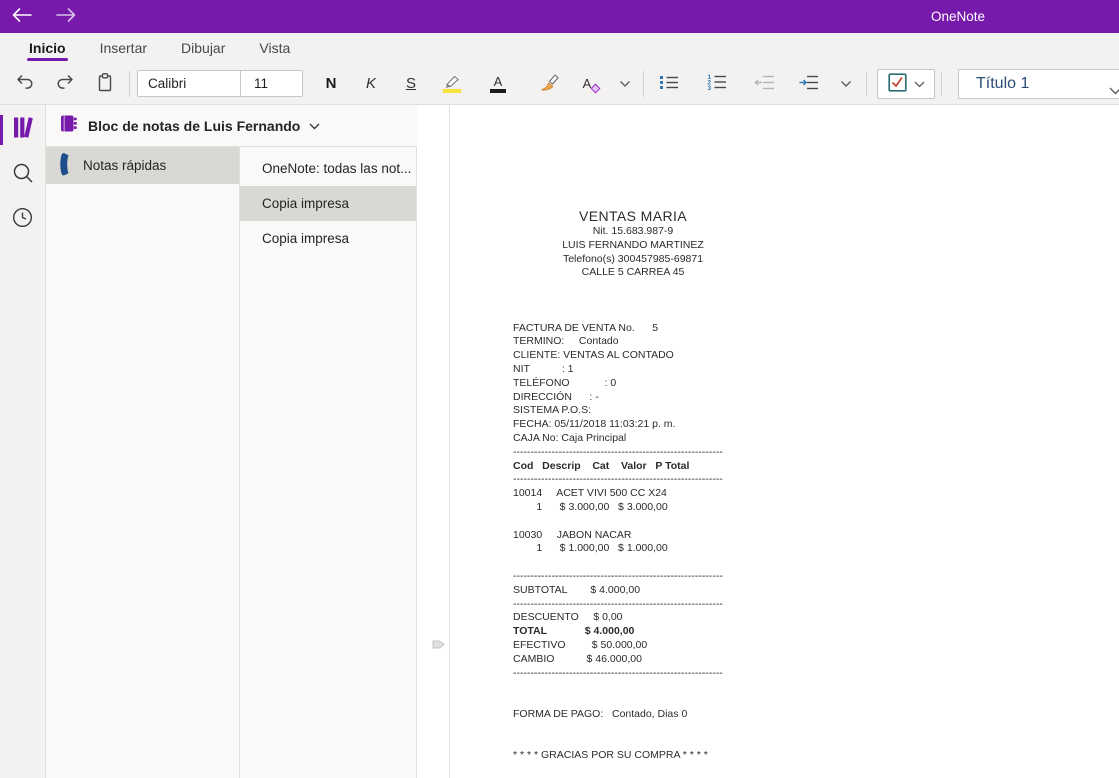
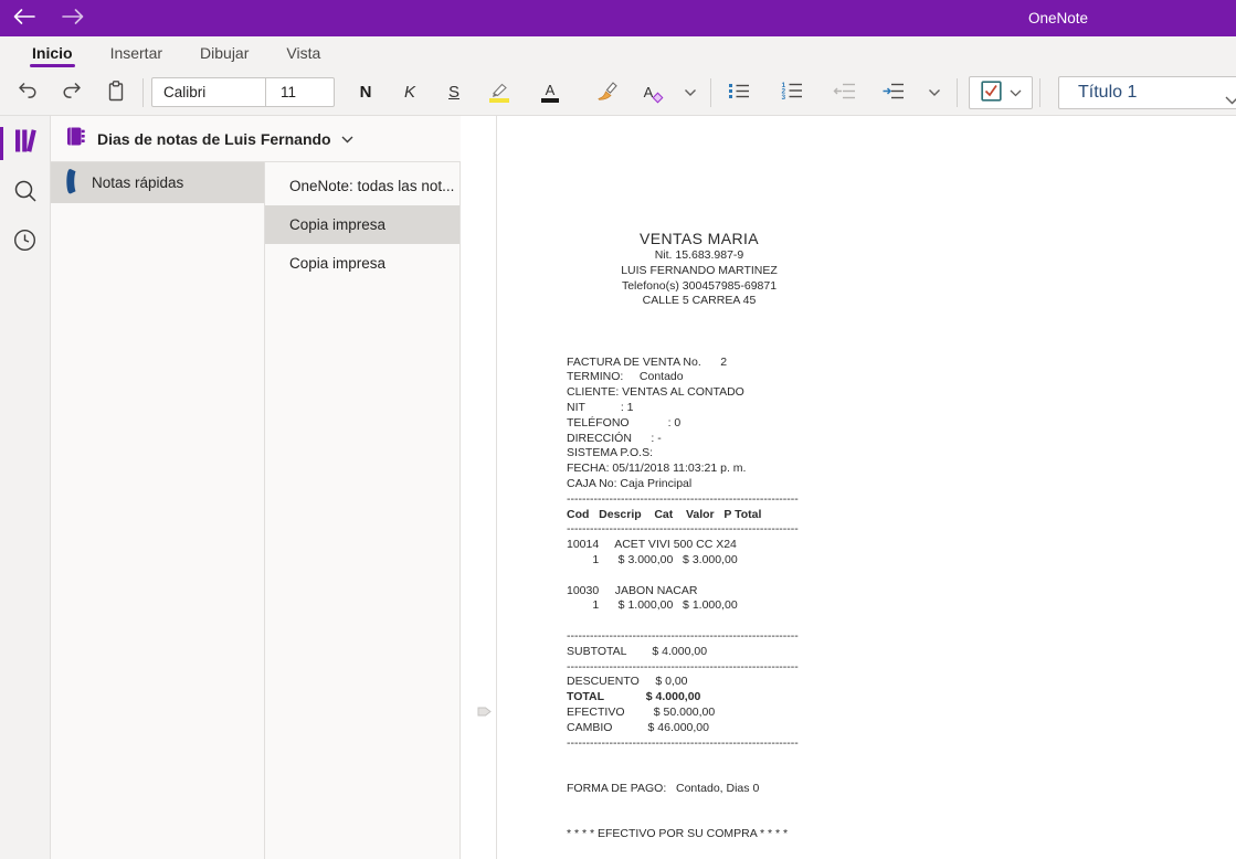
  OneNote
  Inicio
  Insertar
  Dibujar
  Vista
  Calibri
  11
  N
  K
  S
  A
  A
  Título 1
- Bloc de notas de Luis Fernando
+ Dias de notas de Luis Fernando
  Notas rápidas
  OneNote: todas las not...
  Copia impresa
  Copia impresa
  VENTAS MARIA
  Nit. 15.683.987-9
  LUIS FERNANDO MARTINEZ
  Telefono(s) 300457985-69871
  CALLE 5 CARREA 45
- FACTURA DE VENTA No. 5
+ FACTURA DE VENTA No. 2
  TERMINO: Contado
  CLIENTE: VENTAS AL CONTADO
  NIT : 1
  TELÉFONO : 0
  DIRECCIÓN : -
  SISTEMA P.O.S:
  FECHA: 05/11/2018 11:03:21 p. m.
  CAJA No: Caja Principal
  ------------------------------------------------------------
  Cod Descrip Cat Valor P Total
  ------------------------------------------------------------
  10014 ACET VIVI 500 CC X24
  1 $ 3.000,00 $ 3.000,00
  10030 JABON NACAR
  1 $ 1.000,00 $ 1.000,00
  ------------------------------------------------------------
  SUBTOTAL $ 4.000,00
  ------------------------------------------------------------
  DESCUENTO $ 0,00
  TOTAL $ 4.000,00
  EFECTIVO $ 50.000,00
  CAMBIO $ 46.000,00
  ------------------------------------------------------------
  FORMA DE PAGO: Contado, Dias 0
- * * * * GRACIAS POR SU COMPRA * * * *
+ * * * * EFECTIVO POR SU COMPRA * * * *
